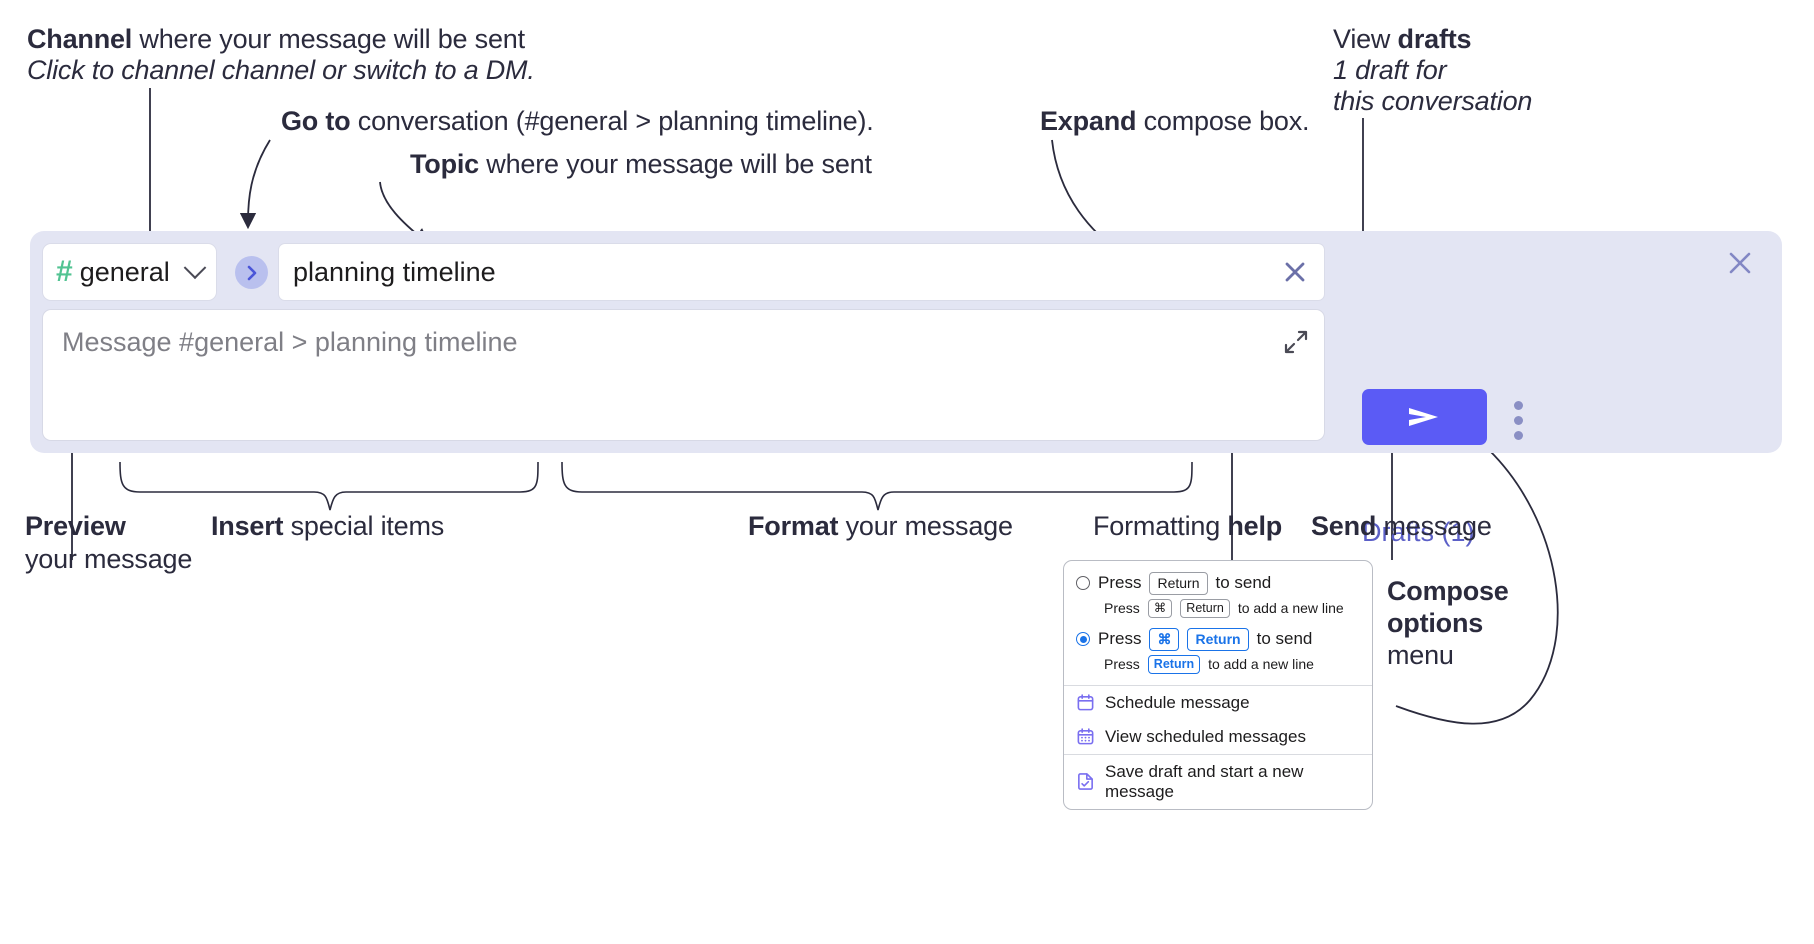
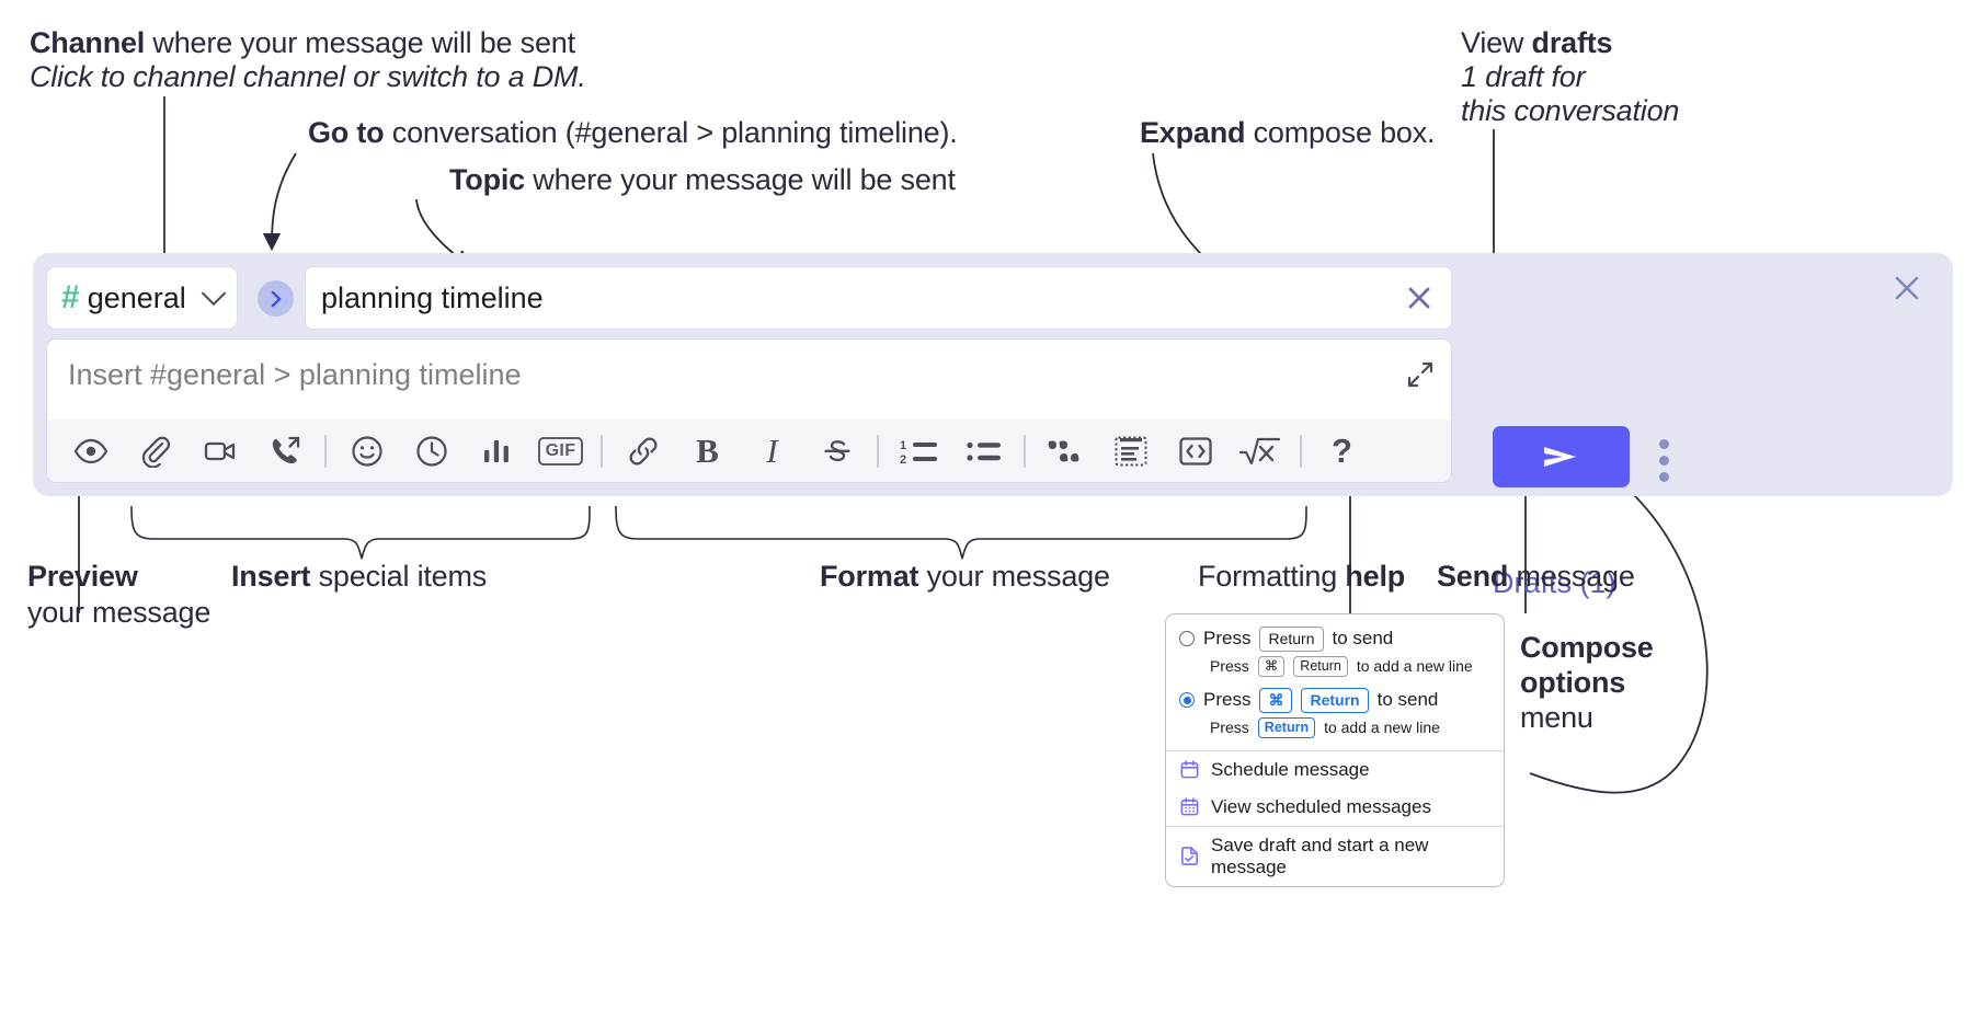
  Channel where your message will be sent
  Click to channel channel or switch to a DM.
  Go to conversation (#general > planning timeline).
  Topic where your message will be sent
  Expand compose box.
  View drafts
  1 draft for
  this conversation
  #
  general
  planning timeline
- Message #general > planning timeline
+ Insert #general > planning timeline
+ GIF
+ B
+ I
+ 1
+ 2
+ ?
  Drafts (1)
  Preview
  your message
  Insert special items
  Format your message
  Formatting help
  Send message
  Compose
  options
  menu
  Press
  Return
  to send
  Press
  ⌘
  Return
  to add a new line
  Press
  ⌘
  Return
  to send
  Press
  Return
  to add a new line
  Schedule message
  View scheduled messages
  Save draft and start a new message
